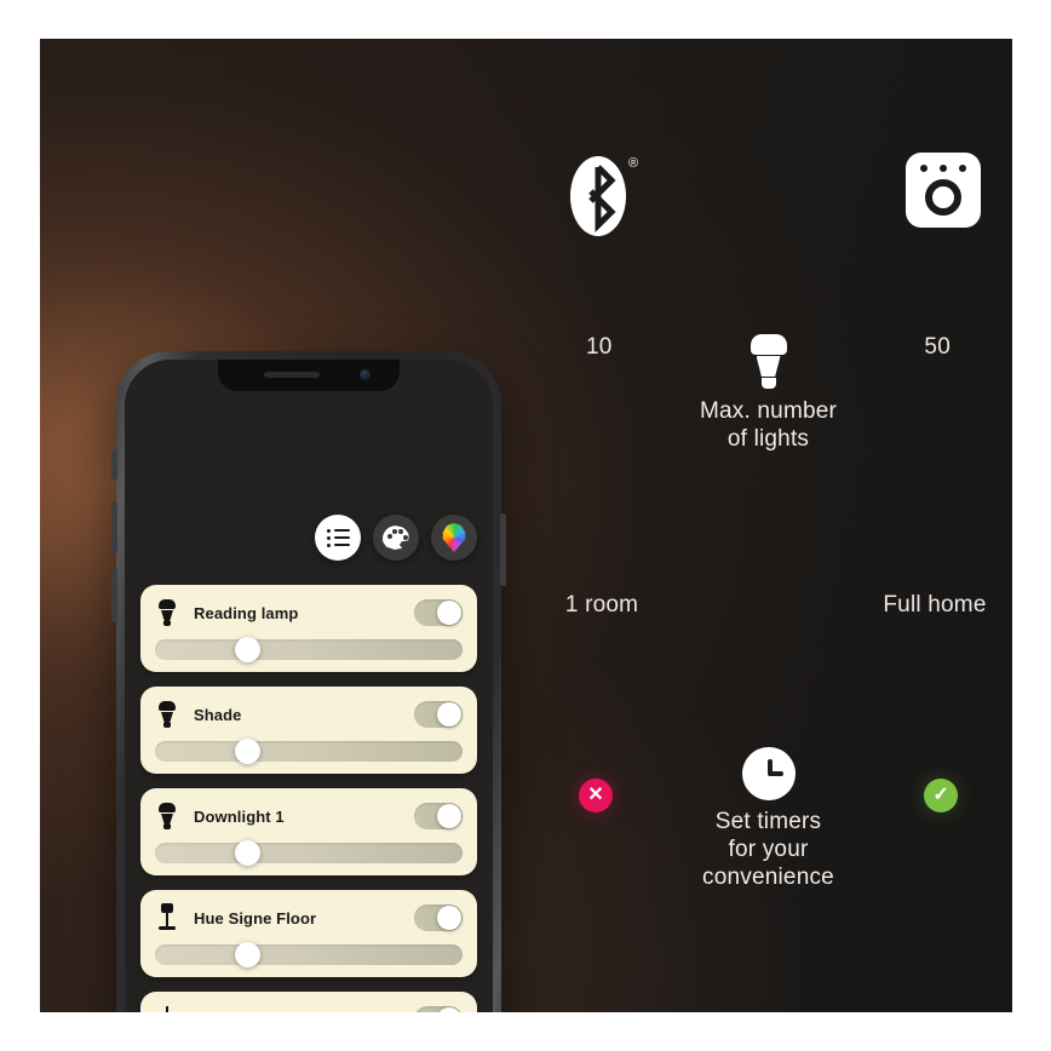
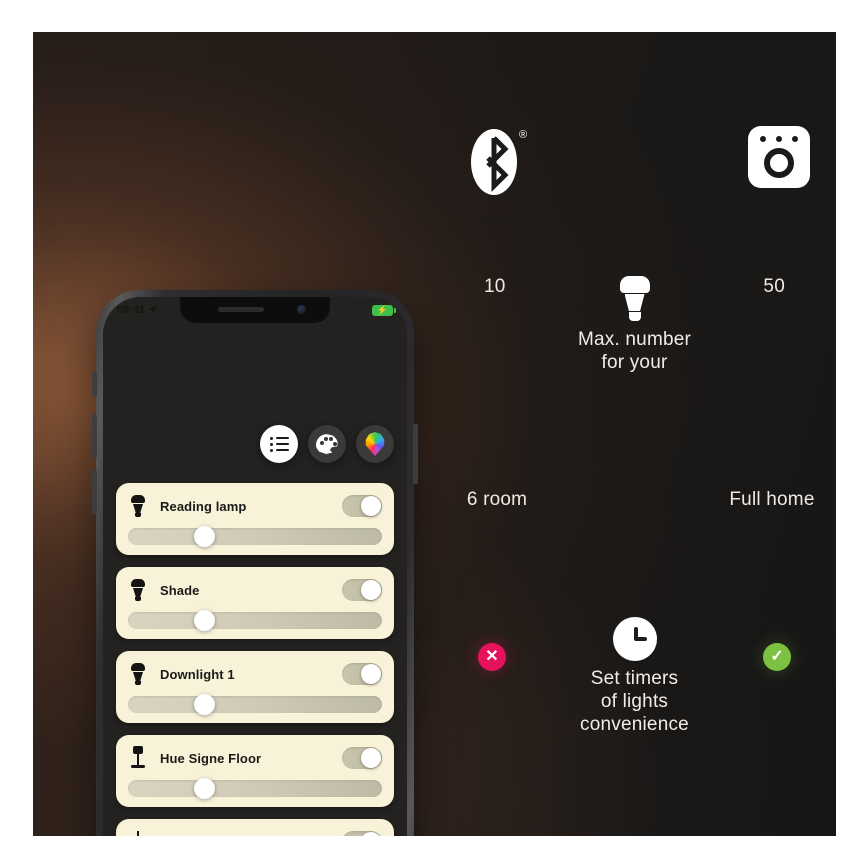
  ®
  10
  Max. number
- of lights
+ for your
  50
- 1 room
+ 6 room
  Full home
  ✕
  Set timers
- for your
+ of lights
  convenience
  ✓
+ 09:41
+ ⚡
  Reading lamp
  Shade
  Downlight 1
  Hue Signe Floor
